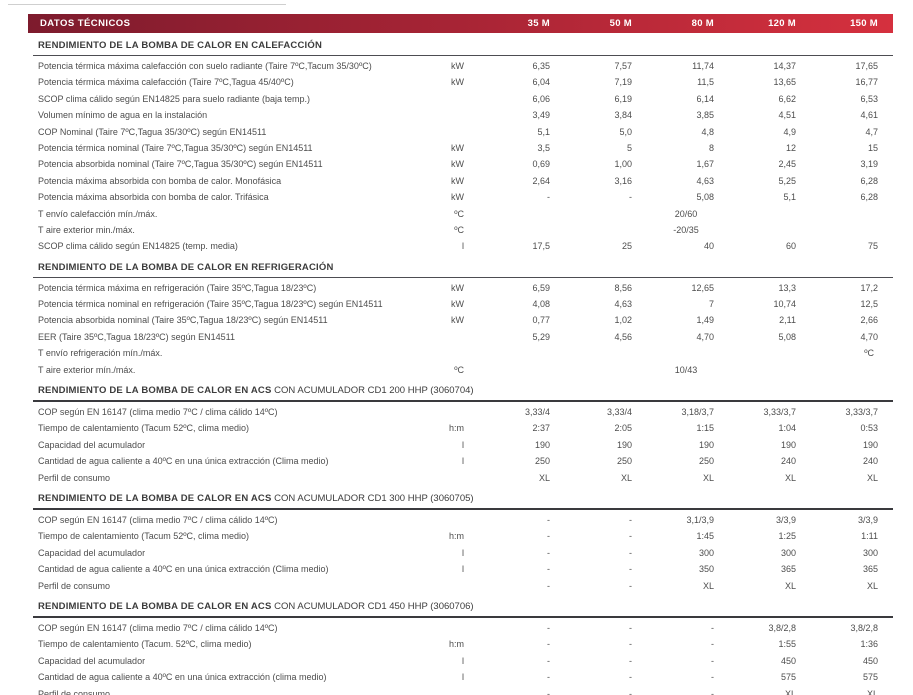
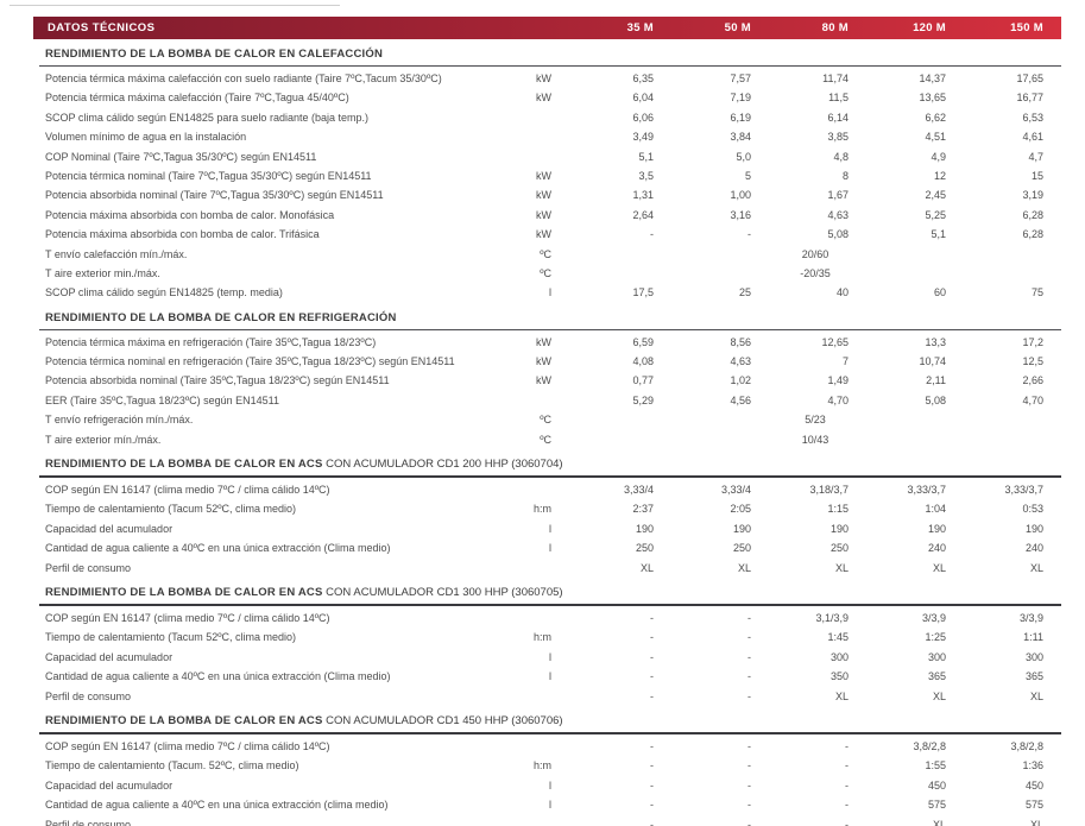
  DATOS TÉCNICOS
  35 M
  50 M
  80 M
  120 M
  150 M
  RENDIMIENTO DE LA BOMBA DE CALOR EN CALEFACCIÓN
  Potencia térmica máxima calefacción con suelo radiante (Taire 7ºC,Tacum 35/30ºC)
  kW
  6,35
  7,57
  11,74
  14,37
  17,65
  Potencia térmica máxima calefacción (Taire 7ºC,Tagua 45/40ºC)
  kW
  6,04
  7,19
  11,5
  13,65
  16,77
  SCOP clima cálido según EN14825 para suelo radiante (baja temp.)
  6,06
  6,19
  6,14
  6,62
  6,53
  Volumen mínimo de agua en la instalación
  3,49
  3,84
  3,85
  4,51
  4,61
  COP Nominal (Taire 7ºC,Tagua 35/30ºC) según EN14511
  5,1
  5,0
  4,8
  4,9
  4,7
  Potencia térmica nominal (Taire 7ºC,Tagua 35/30ºC) según EN14511
  kW
  3,5
  5
  8
  12
  15
  Potencia absorbida nominal (Taire 7ºC,Tagua 35/30ºC) según EN14511
  kW
- 0,69
+ 1,31
  1,00
  1,67
  2,45
  3,19
  Potencia máxima absorbida con bomba de calor. Monofásica
  kW
  2,64
  3,16
  4,63
  5,25
  6,28
  Potencia máxima absorbida con bomba de calor. Trifásica
  kW
  -
  -
  5,08
  5,1
  6,28
  T envío calefacción mín./máx.
  ºC
  20/60
  T aire exterior min./máx.
  ºC
  -20/35
  SCOP clima cálido según EN14825 (temp. media)
  l
  17,5
  25
  40
  60
  75
  RENDIMIENTO DE LA BOMBA DE CALOR EN REFRIGERACIÓN
  Potencia térmica máxima en refrigeración (Taire 35ºC,Tagua 18/23ºC)
  kW
  6,59
  8,56
  12,65
  13,3
  17,2
  Potencia térmica nominal en refrigeración (Taire 35ºC,Tagua 18/23ºC) según EN14511
  kW
  4,08
  4,63
  7
  10,74
  12,5
  Potencia absorbida nominal (Taire 35ºC,Tagua 18/23ºC) según EN14511
  kW
  0,77
  1,02
  1,49
  2,11
  2,66
  EER (Taire 35ºC,Tagua 18/23ºC) según EN14511
  5,29
  4,56
  4,70
  5,08
  4,70
  T envío refrigeración mín./máx.
  ºC
+ 5/23
  T aire exterior mín./máx.
  ºC
  10/43
  RENDIMIENTO DE LA BOMBA DE CALOR EN ACS CON ACUMULADOR CD1 200 HHP (3060704)
  COP según EN 16147 (clima medio 7ºC / clima cálido 14ºC)
  3,33/4
  3,33/4
  3,18/3,7
  3,33/3,7
  3,33/3,7
  Tiempo de calentamiento (Tacum 52ºC, clima medio)
  h:m
  2:37
  2:05
  1:15
  1:04
  0:53
  Capacidad del acumulador
  l
  190
  190
  190
  190
  190
  Cantidad de agua caliente a 40ºC en una única extracción (Clima medio)
  l
  250
  250
  250
  240
  240
  Perfil de consumo
  XL
  XL
  XL
  XL
  XL
  RENDIMIENTO DE LA BOMBA DE CALOR EN ACS CON ACUMULADOR CD1 300 HHP (3060705)
  COP según EN 16147 (clima medio 7ºC / clima cálido 14ºC)
  -
  -
  3,1/3,9
  3/3,9
  3/3,9
  Tiempo de calentamiento (Tacum 52ºC, clima medio)
  h:m
  -
  -
  1:45
  1:25
  1:11
  Capacidad del acumulador
  l
  -
  -
  300
  300
  300
  Cantidad de agua caliente a 40ºC en una única extracción (Clima medio)
  l
  -
  -
  350
  365
  365
  Perfil de consumo
  -
  -
  XL
  XL
  XL
  RENDIMIENTO DE LA BOMBA DE CALOR EN ACS CON ACUMULADOR CD1 450 HHP (3060706)
  COP según EN 16147 (clima medio 7ºC / clima cálido 14ºC)
  -
  -
  -
  3,8/2,8
  3,8/2,8
  Tiempo de calentamiento (Tacum. 52ºC, clima medio)
  h:m
  -
  -
  -
  1:55
  1:36
  Capacidad del acumulador
  l
  -
  -
  -
  450
  450
  Cantidad de agua caliente a 40ºC en una única extracción (clima medio)
  l
  -
  -
  -
  575
  575
  Perfil de consumo
  -
  -
  -
  XL
  XL
